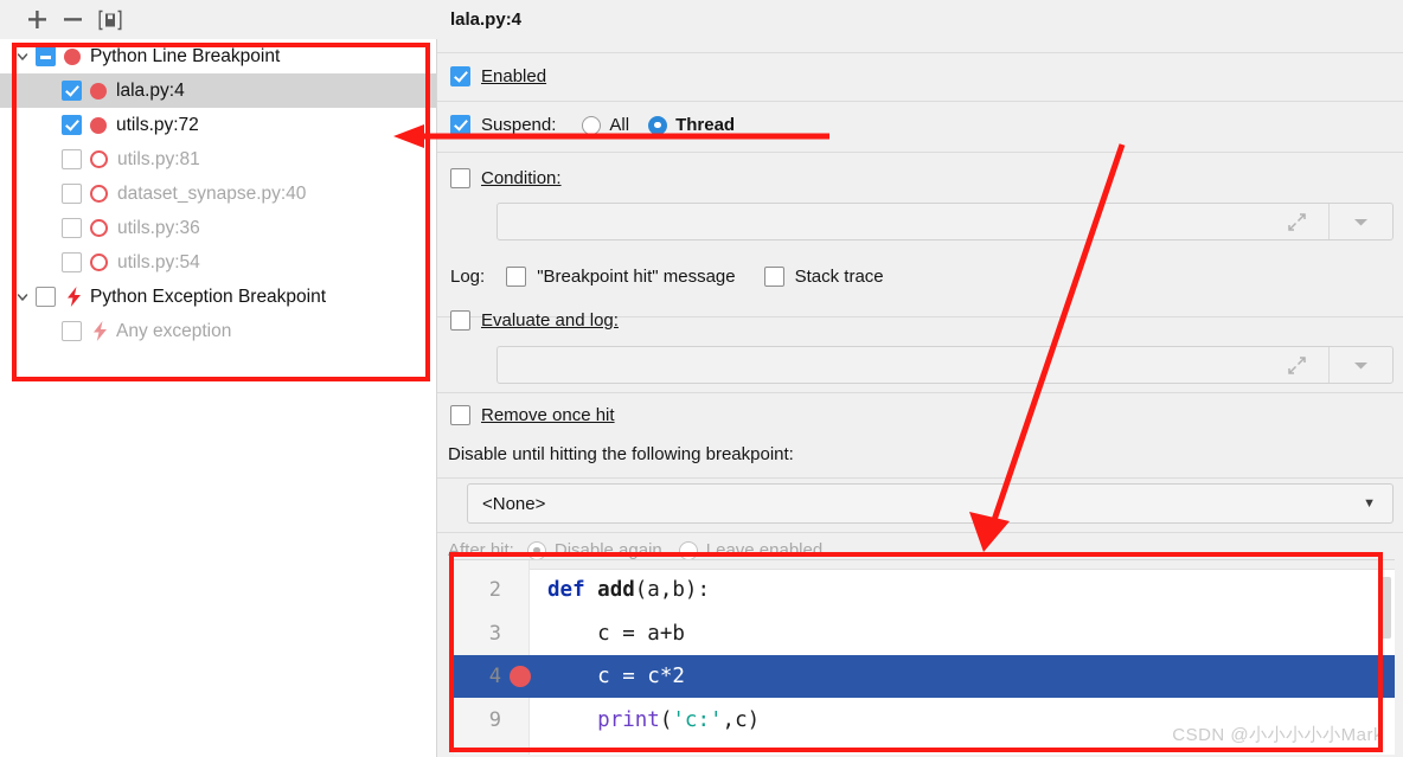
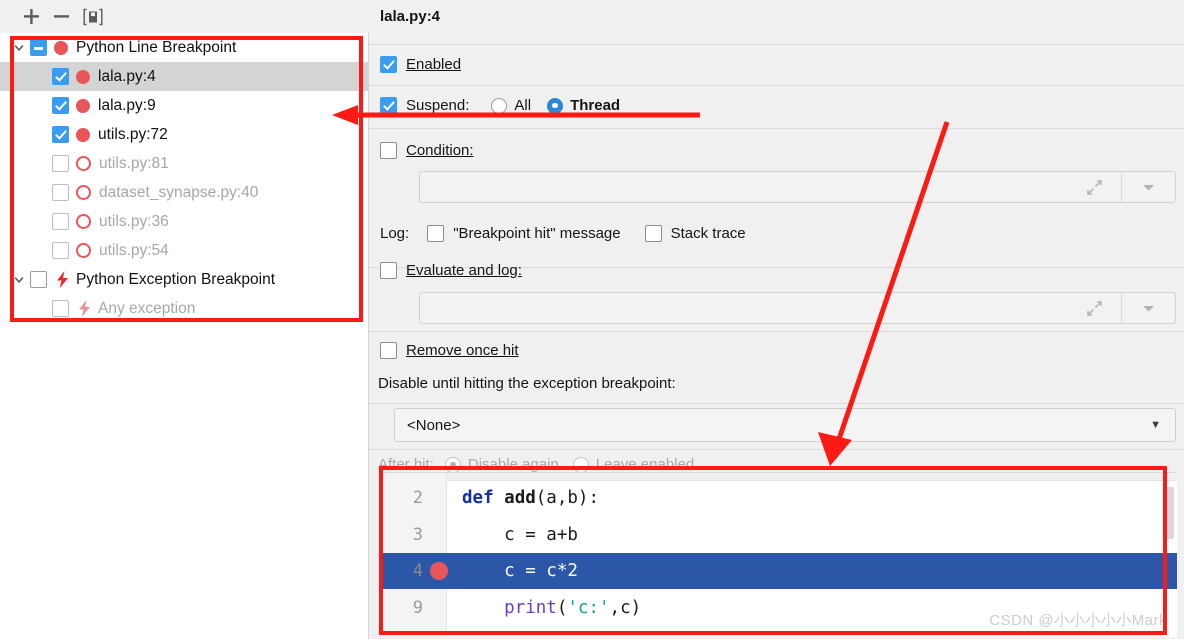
  Python Line Breakpoint
  lala.py:4
+ lala.py:9
  utils.py:72
  utils.py:81
  dataset_synapse.py:40
  utils.py:36
  utils.py:54
  Python Exception Breakpoint
  Any exception
  lala.py:4
  Enabled
  Suspend:
  All
  Thread
  Condition:
  Log:
  "Breakpoint hit" message
  Stack trace
  Evaluate and log:
  Remove once hit
- Disable until hitting the following breakpoint:
+ Disable until hitting the exception breakpoint:
  <None>
  ▼
  After hit:
  Disable again
  Leave enabled
  2
  def add(a,b):
  3
  c = a+b
  4
  c = c*2
  9
  print('c:',c)
  CSDN @小小小小小Mark
